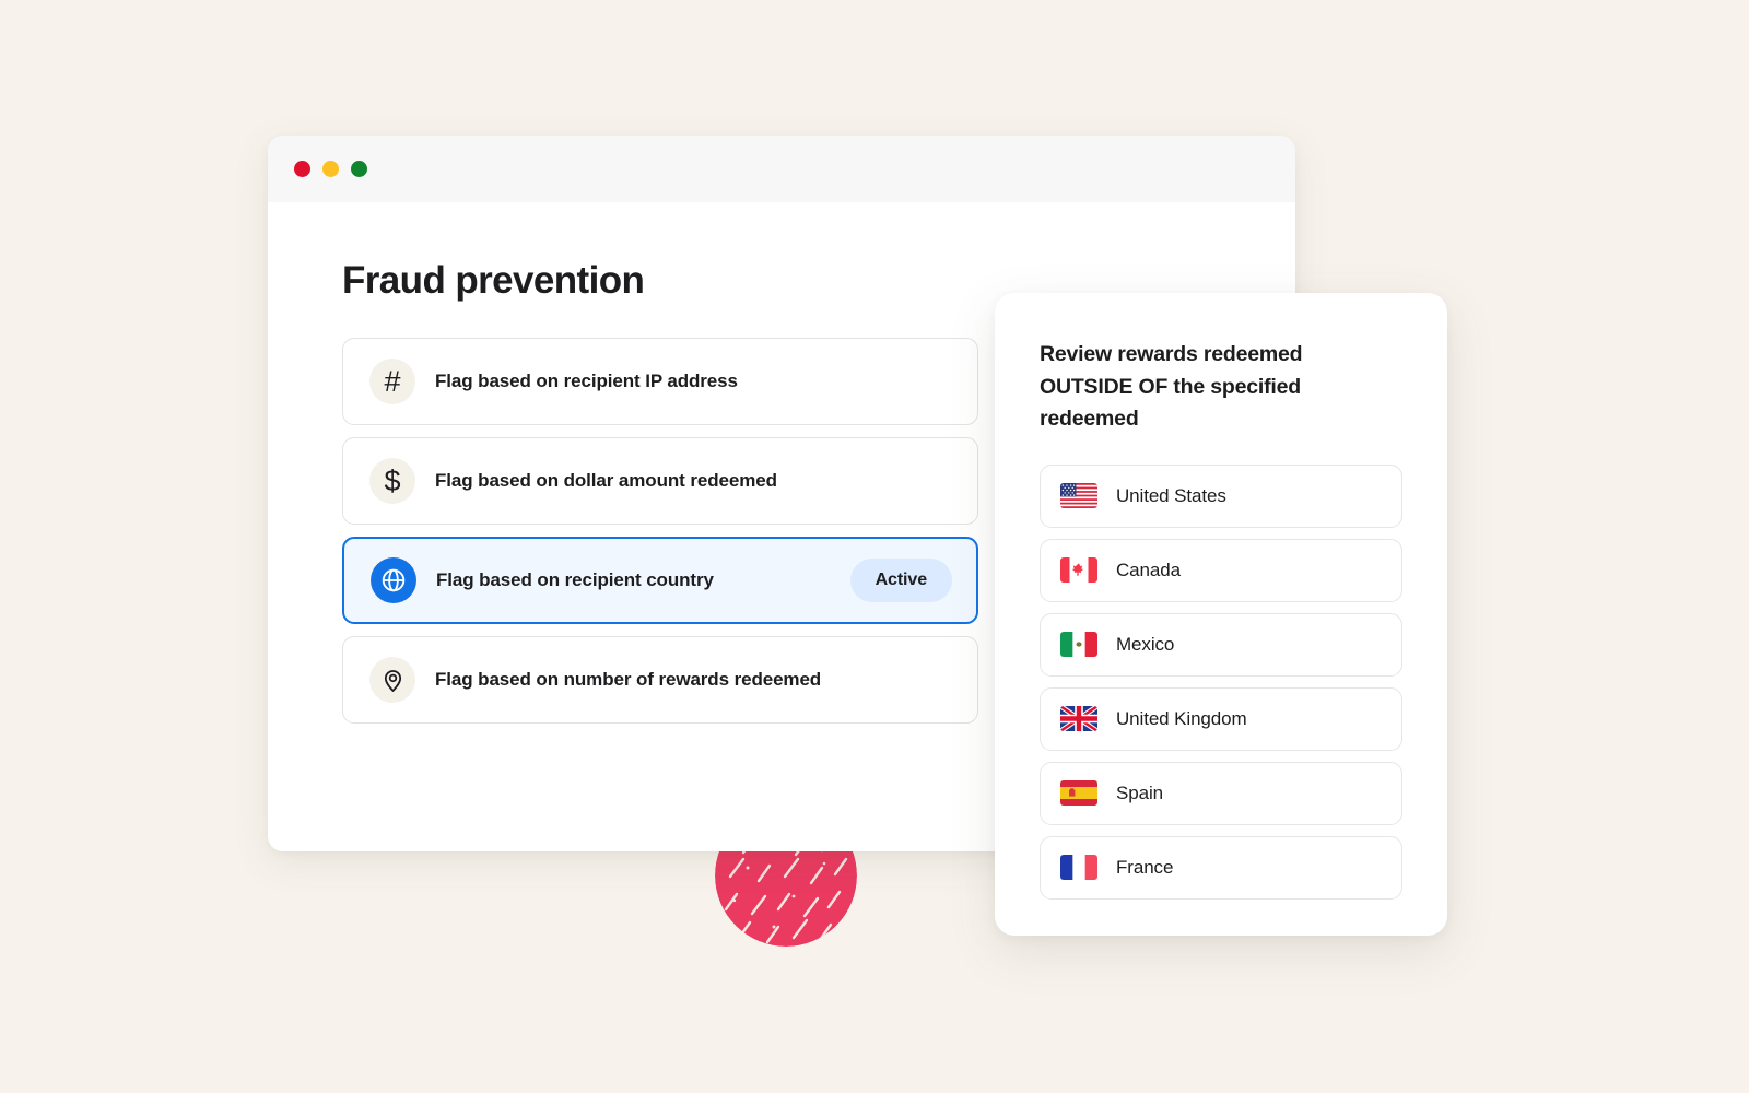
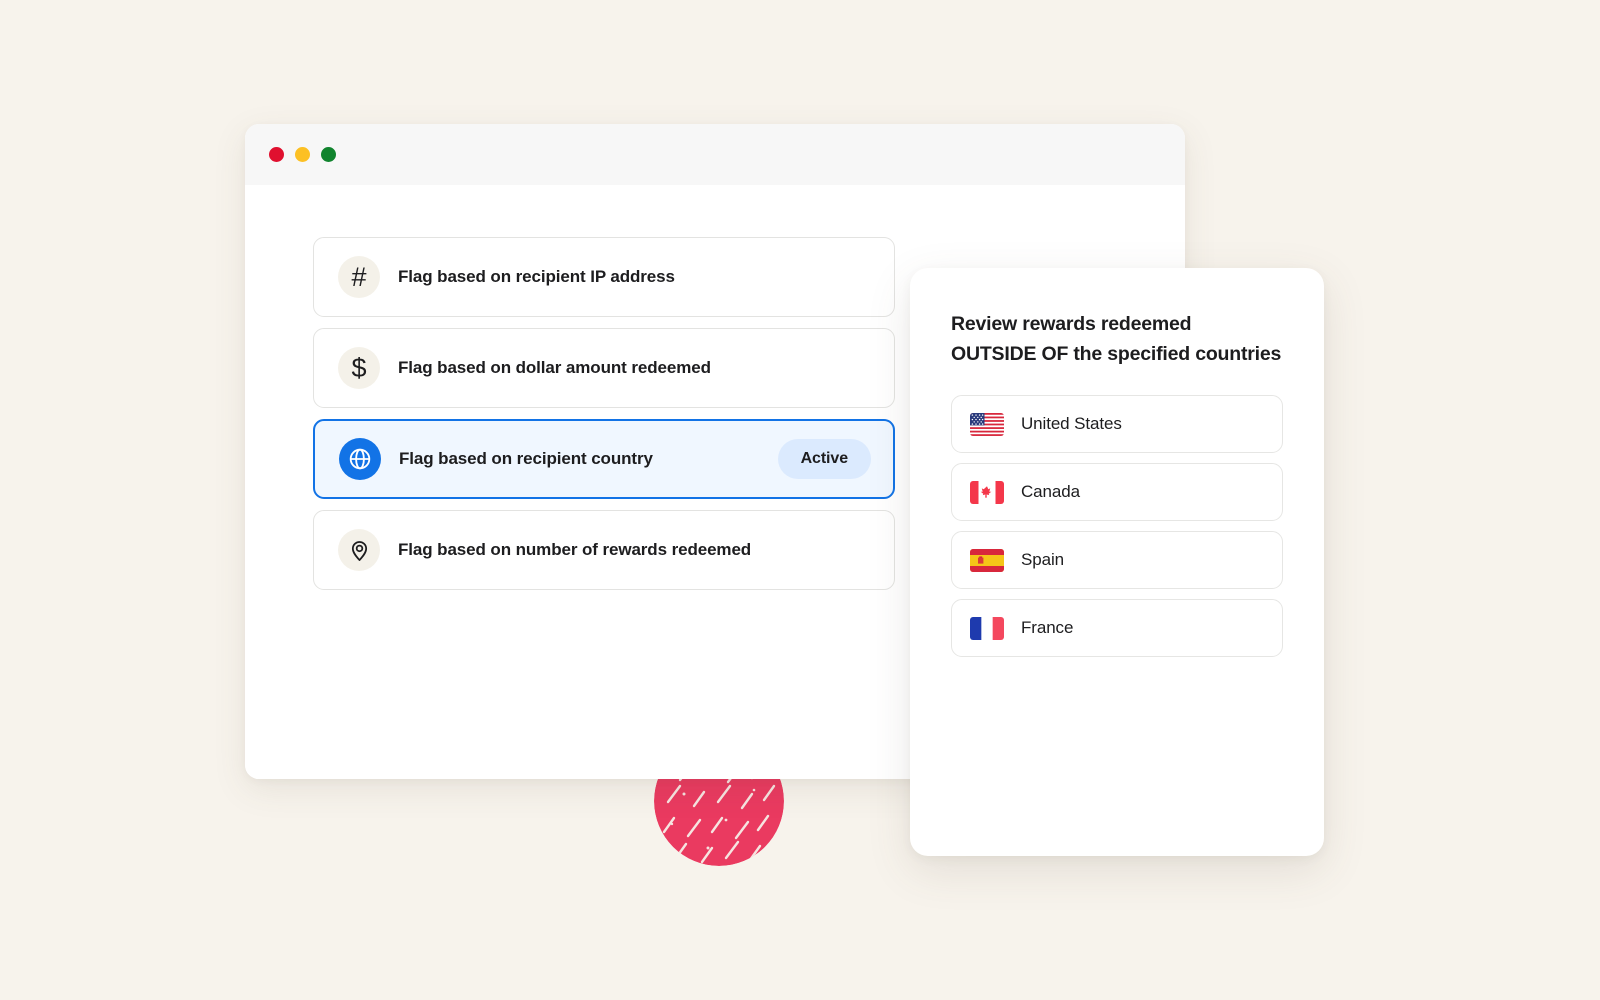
- Fraud prevention
  #
  Flag based on recipient IP address
  $
  Flag based on dollar amount redeemed
  Flag based on recipient country
  Active
  Flag based on number of rewards redeemed
  Review rewards redeemed
- OUTSIDE OF the specified redeemed
+ OUTSIDE OF the specified countries
  United States
  Canada
- Mexico
- United Kingdom
  Spain
  France
